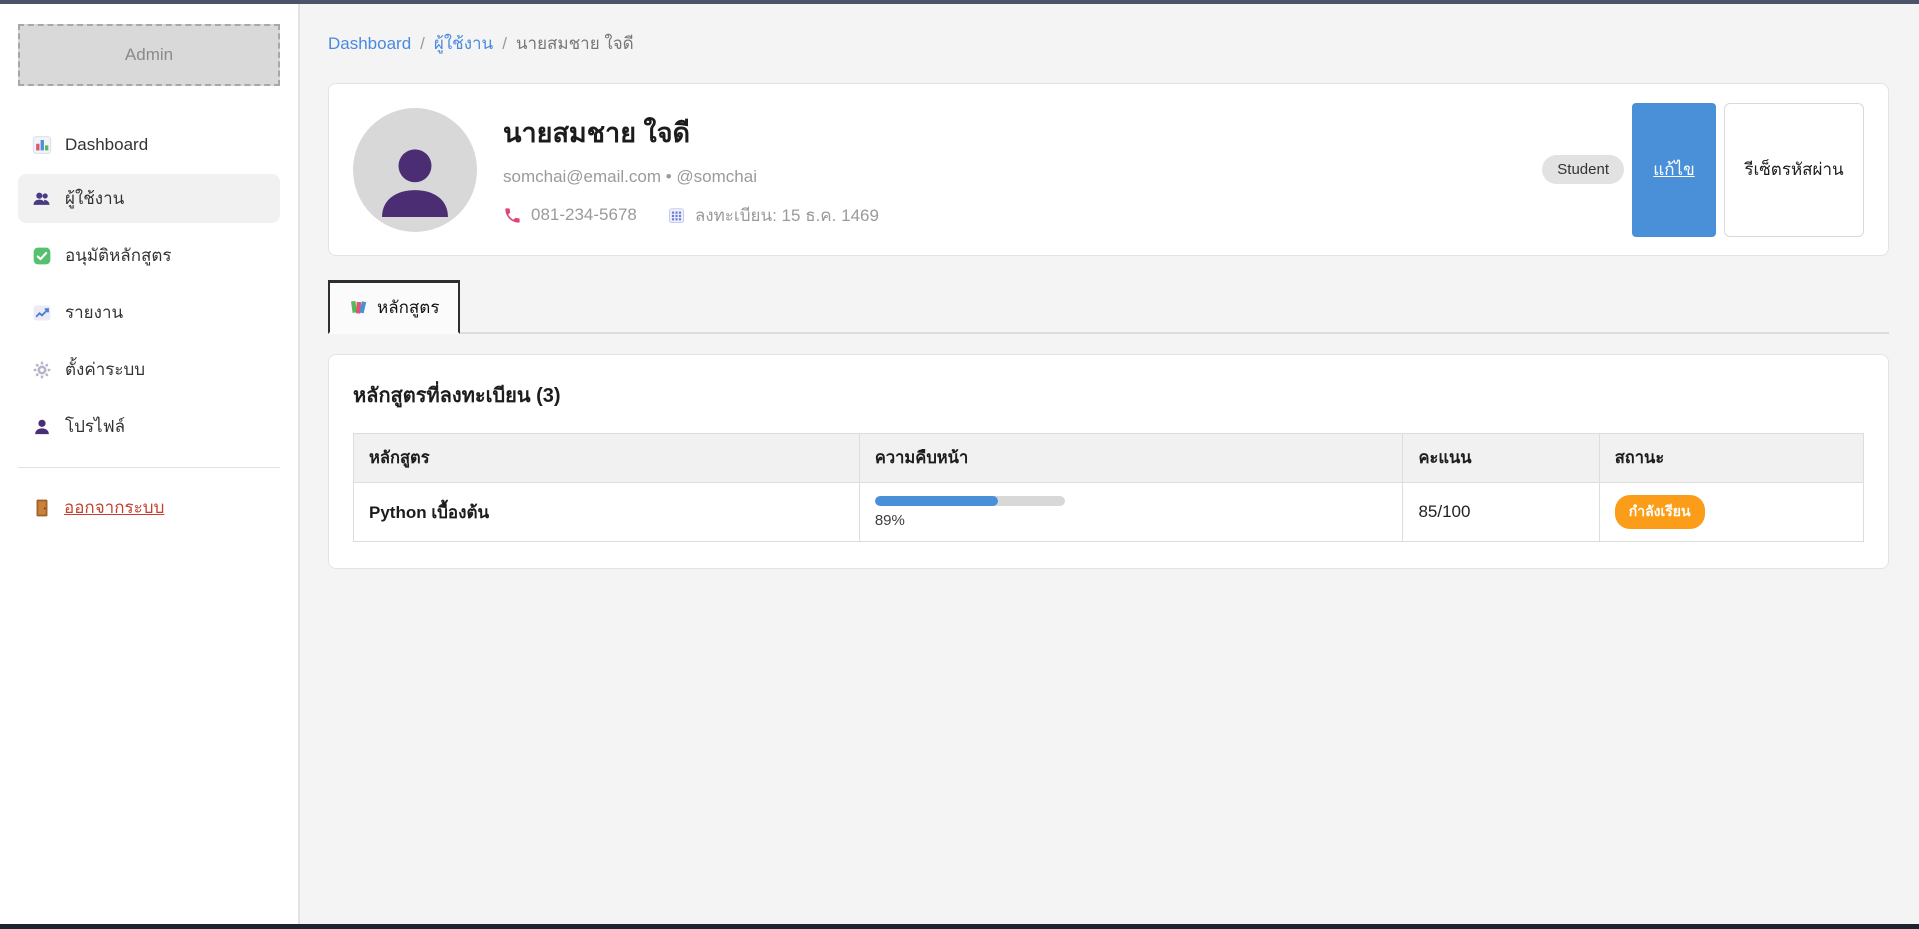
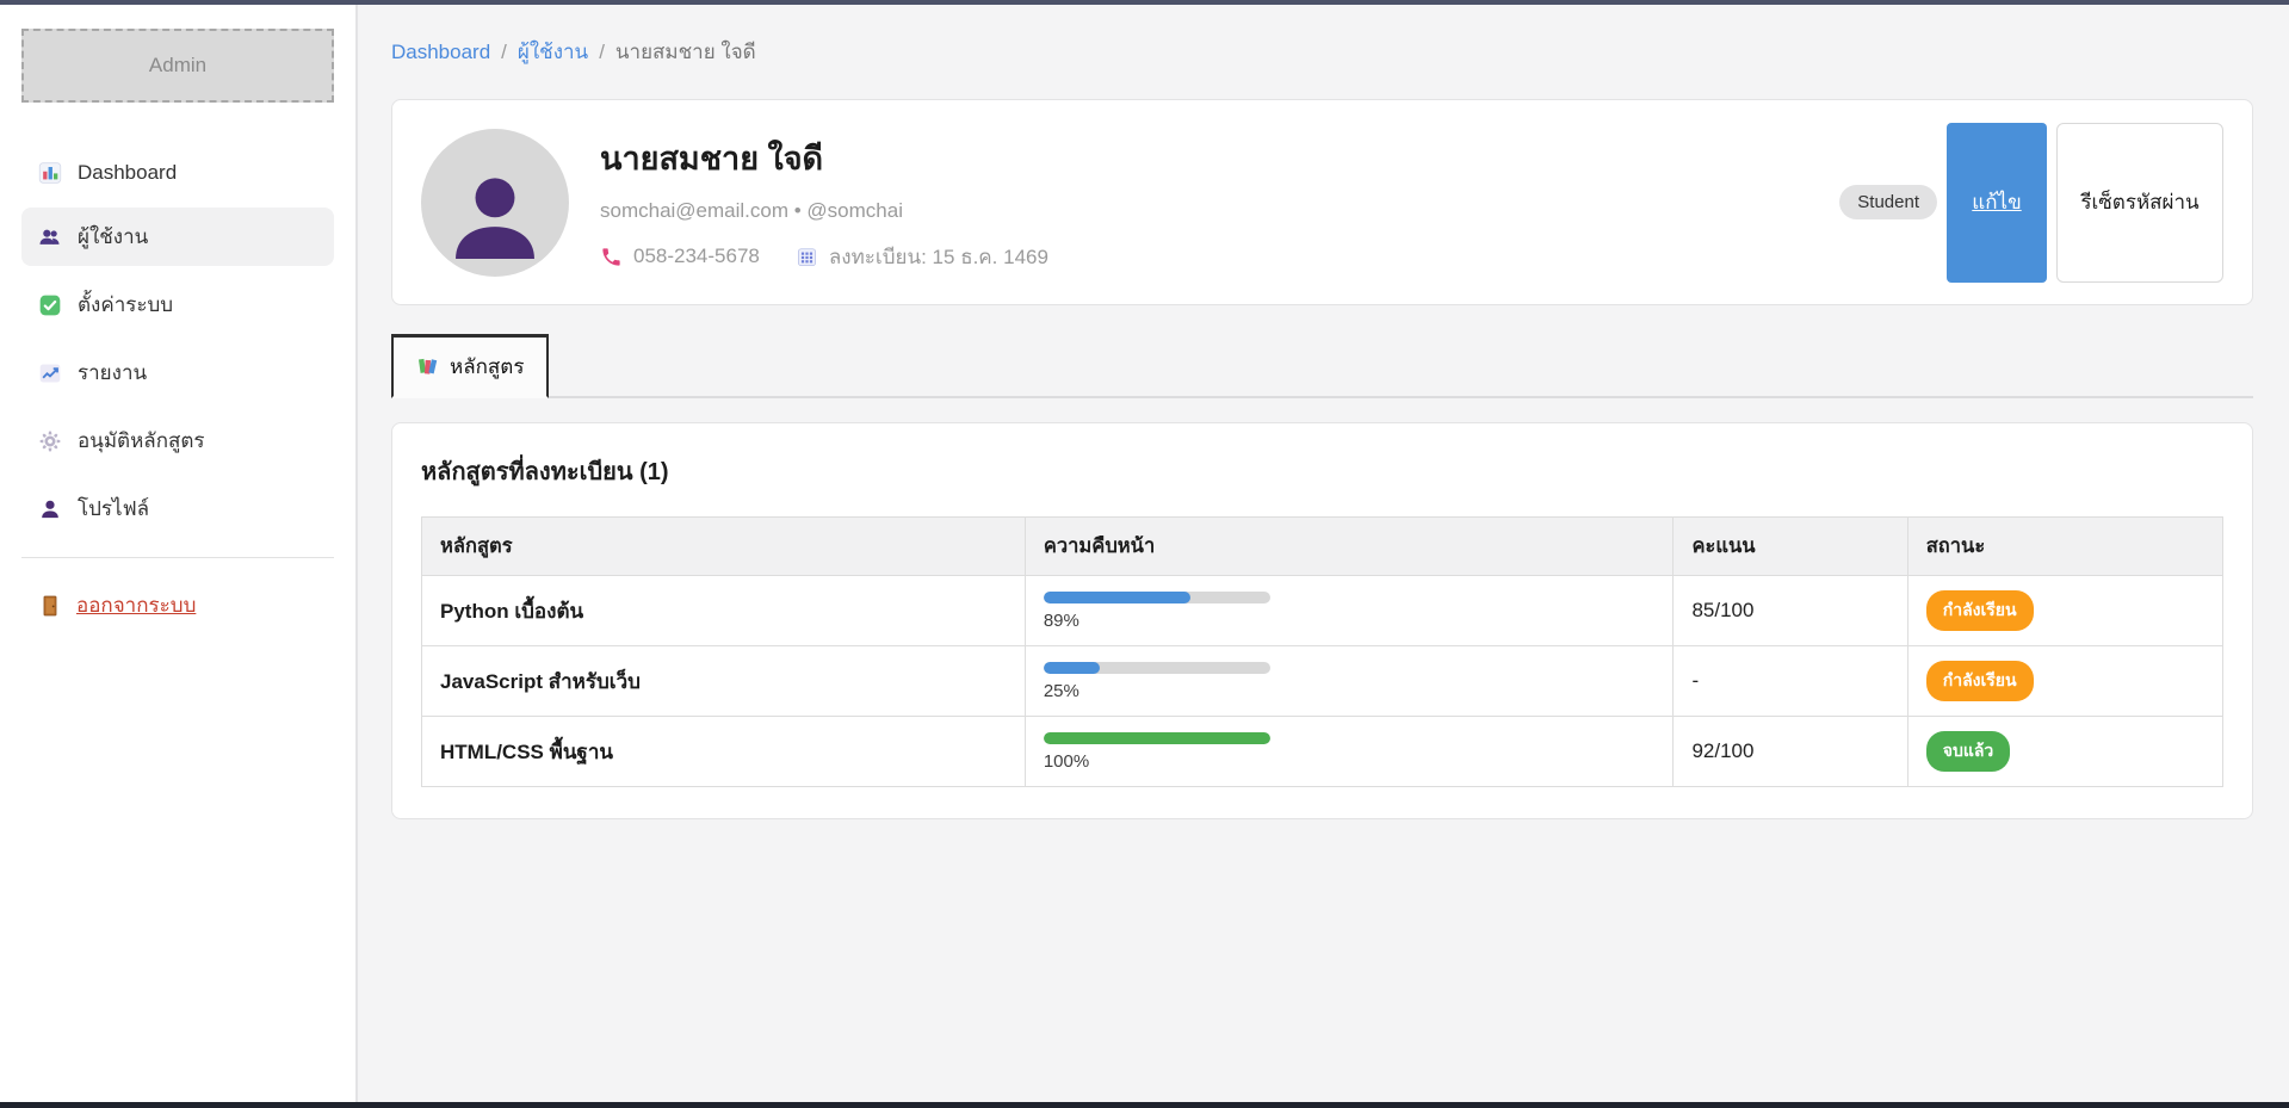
  Admin
  Dashboard
  ผู้ใช้งาน
- อนุมัติหลักสูตร
+ ตั้งค่าระบบ
  รายงาน
- ตั้งค่าระบบ
+ อนุมัติหลักสูตร
  โปรไฟล์
  ออกจากระบบ
  Dashboard / ผู้ใช้งาน / นายสมชาย ใจดี
  นายสมชาย ใจดี
  somchai@email.com • @somchai
- 081-234-5678
+ 058-234-5678
  ลงทะเบียน: 15 ธ.ค. 1469
  Student
  แก้ไข
  รีเซ็ตรหัสผ่าน
  หลักสูตร
- หลักสูตรที่ลงทะเบียน (3)
+ หลักสูตรที่ลงทะเบียน (1)
  หลักสูตร	ความคืบหน้า	คะแนน	สถานะ
  Python เบื้องต้น	89%	85/100	กำลังเรียน
+ JavaScript สำหรับเว็บ	25%	-	กำลังเรียน
+ HTML/CSS พื้นฐาน	100%	92/100	จบแล้ว
